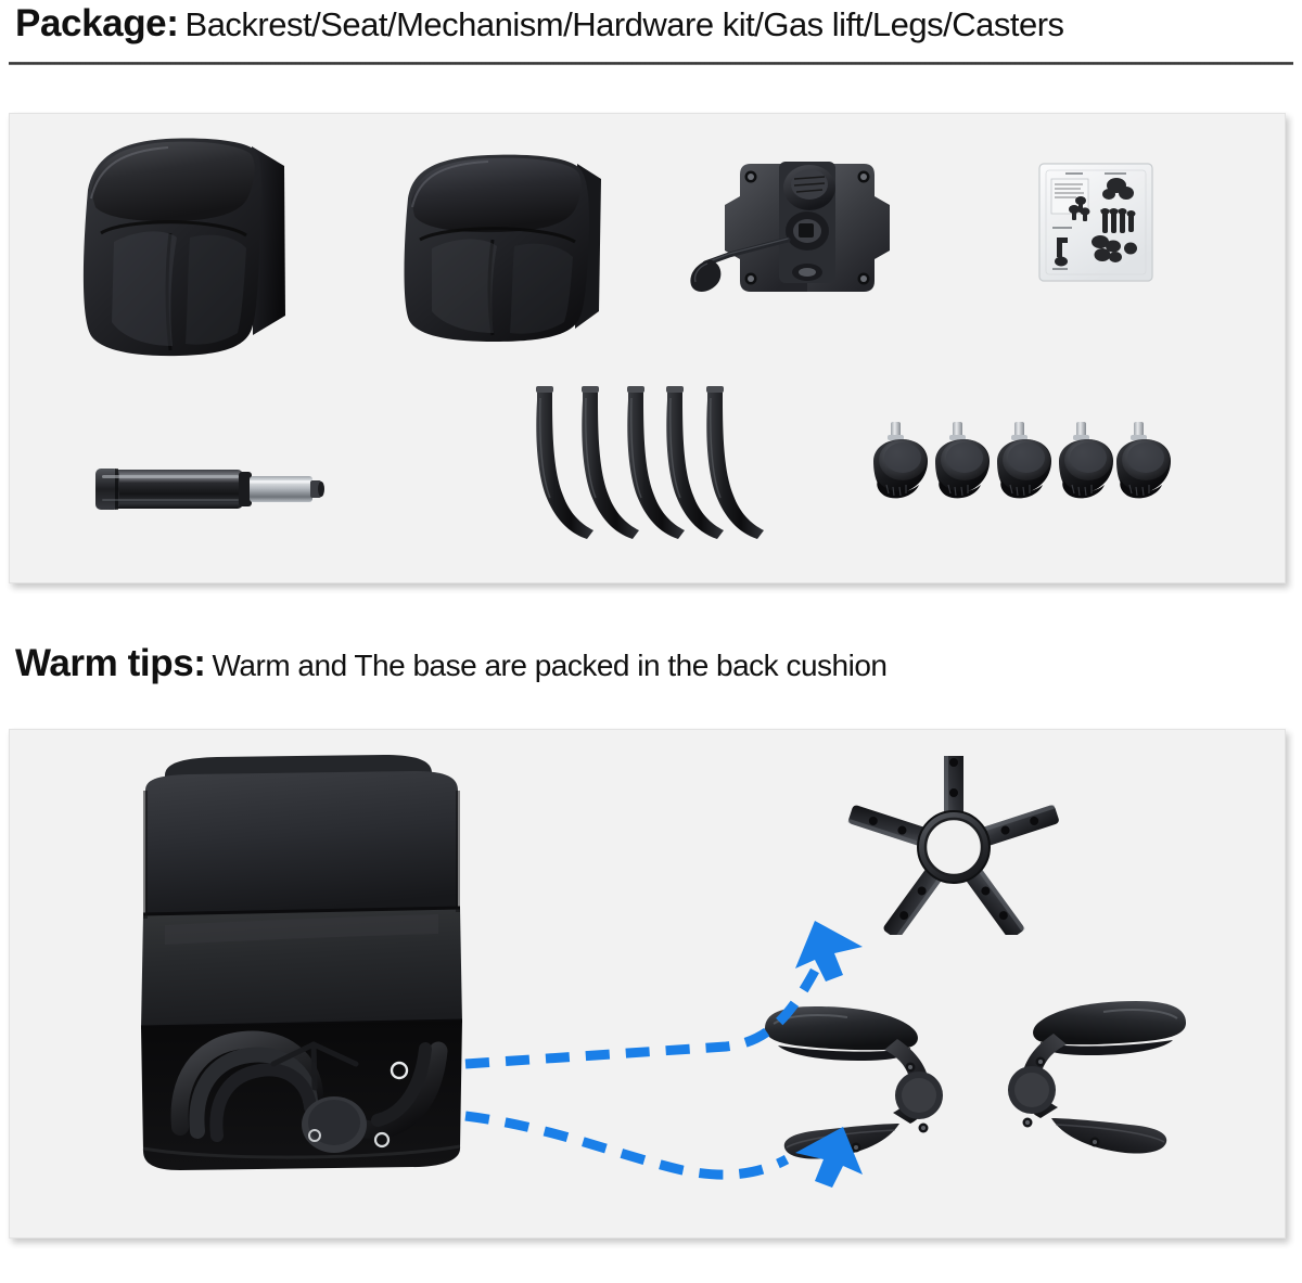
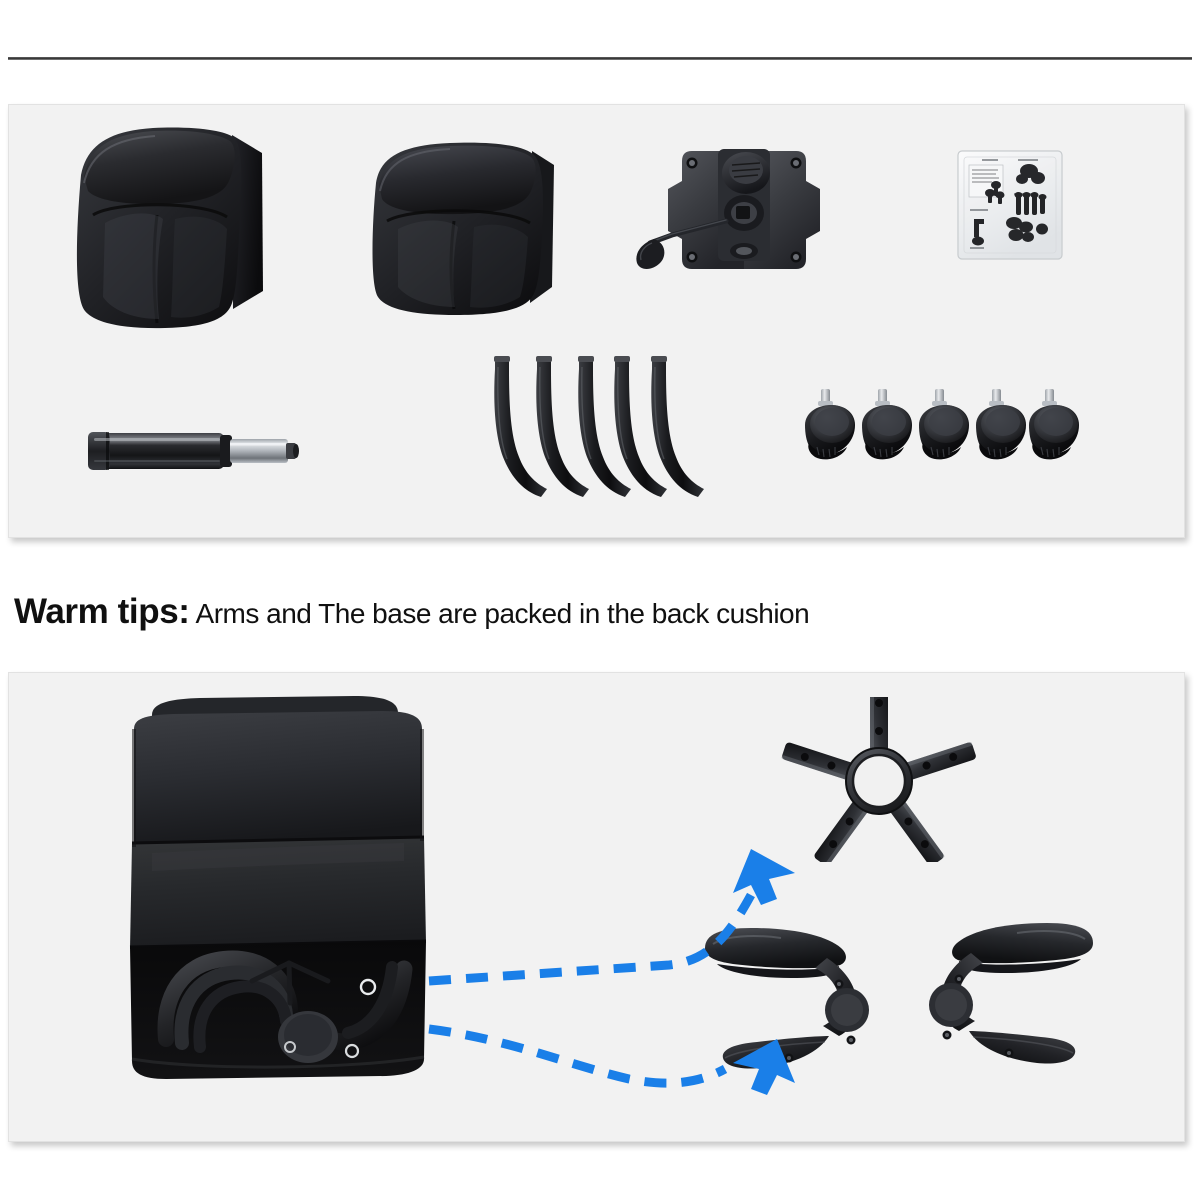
- Package: Backrest/Seat/Mechanism/Hardware kit/Gas lift/Legs/Casters
- Warm tips: Warm and The base are packed in the back cushion
+ Warm tips: Arms and The base are packed in the back cushion
